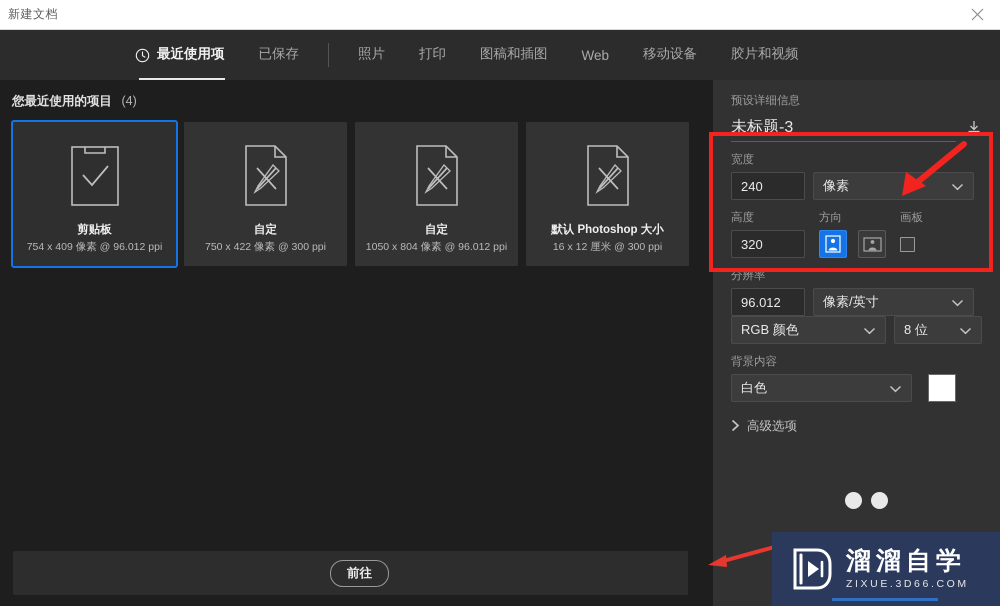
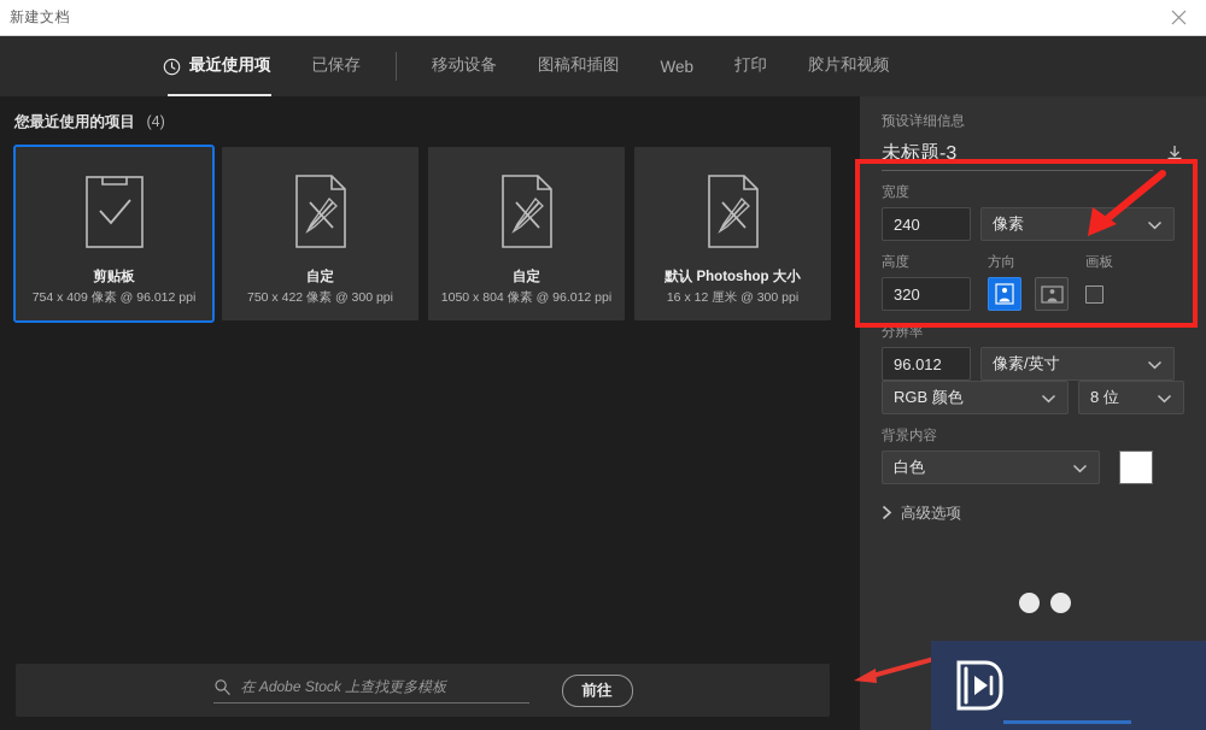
  新建文档
  最近使用项
  已保存
- 照片
- 打印
+ 移动设备
  图稿和插图
  Web
- 移动设备
+ 打印
  胶片和视频
  您最近使用的项目 (4)
  剪贴板
  754 x 409 像素 @ 96.012 ppi
  自定
  750 x 422 像素 @ 300 ppi
  自定
  1050 x 804 像素 @ 96.012 ppi
  默认 Photoshop 大小
  16 x 12 厘米 @ 300 ppi
+ 在 Adobe Stock 上查找更多模板
  前往
  预设详细信息
  未标题-3
  宽度
  240
  像素
  高度
  320
  方向
  画板
  分辨率
  96.012
  像素/英寸
  RGB 颜色
  8 位
  背景内容
  白色
  高级选项
- 溜溜自学
- ZIXUE.3D66.COM
